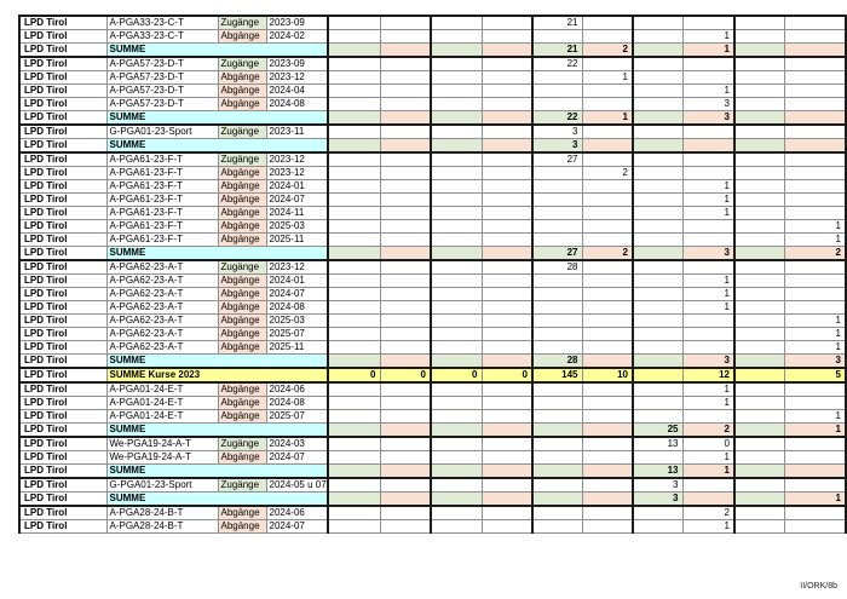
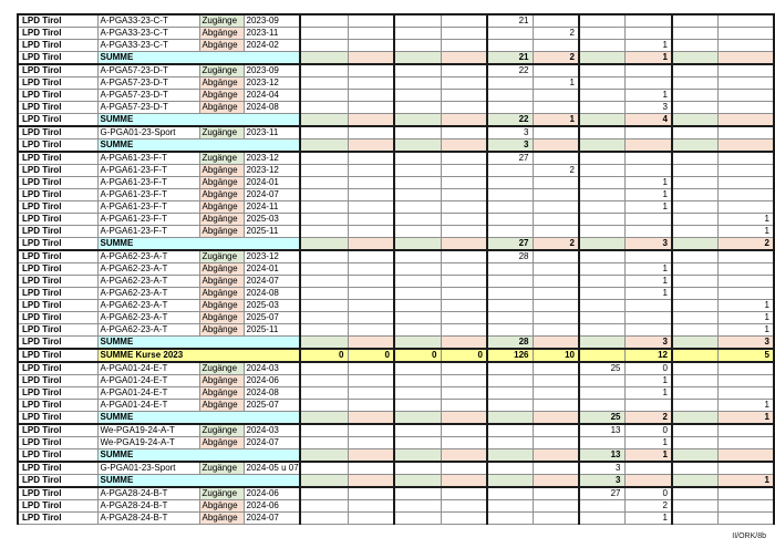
  LPD Tirol	A-PGA33-23-C-T	Zugänge	2023-09					21
+ LPD Tirol	A-PGA33-23-C-T	Abgänge	2023-11						2
  LPD Tirol	A-PGA33-23-C-T	Abgänge	2024-02								1
  LPD Tirol	SUMME					21	2		1
  LPD Tirol	A-PGA57-23-D-T	Zugänge	2023-09					22
  LPD Tirol	A-PGA57-23-D-T	Abgänge	2023-12						1
  LPD Tirol	A-PGA57-23-D-T	Abgänge	2024-04								1
  LPD Tirol	A-PGA57-23-D-T	Abgänge	2024-08								3
- LPD Tirol	SUMME					22	1		3
+ LPD Tirol	SUMME					22	1		4
  LPD Tirol	G-PGA01-23-Sport	Zugänge	2023-11					3
  LPD Tirol	SUMME					3
  LPD Tirol	A-PGA61-23-F-T	Zugänge	2023-12					27
  LPD Tirol	A-PGA61-23-F-T	Abgänge	2023-12						2
  LPD Tirol	A-PGA61-23-F-T	Abgänge	2024-01								1
  LPD Tirol	A-PGA61-23-F-T	Abgänge	2024-07								1
  LPD Tirol	A-PGA61-23-F-T	Abgänge	2024-11								1
  LPD Tirol	A-PGA61-23-F-T	Abgänge	2025-03										1
  LPD Tirol	A-PGA61-23-F-T	Abgänge	2025-11										1
  LPD Tirol	SUMME					27	2		3		2
  LPD Tirol	A-PGA62-23-A-T	Zugänge	2023-12					28
  LPD Tirol	A-PGA62-23-A-T	Abgänge	2024-01								1
  LPD Tirol	A-PGA62-23-A-T	Abgänge	2024-07								1
  LPD Tirol	A-PGA62-23-A-T	Abgänge	2024-08								1
  LPD Tirol	A-PGA62-23-A-T	Abgänge	2025-03										1
  LPD Tirol	A-PGA62-23-A-T	Abgänge	2025-07										1
  LPD Tirol	A-PGA62-23-A-T	Abgänge	2025-11										1
  LPD Tirol	SUMME					28			3		3
- LPD Tirol	SUMME Kurse 2023	0	0	0	0	145	10		12		5
+ LPD Tirol	SUMME Kurse 2023	0	0	0	0	126	10		12		5
+ LPD Tirol	A-PGA01-24-E-T	Zugänge	2024-03							25	0
  LPD Tirol	A-PGA01-24-E-T	Abgänge	2024-06								1
  LPD Tirol	A-PGA01-24-E-T	Abgänge	2024-08								1
  LPD Tirol	A-PGA01-24-E-T	Abgänge	2025-07										1
  LPD Tirol	SUMME							25	2		1
  LPD Tirol	We-PGA19-24-A-T	Zugänge	2024-03							13	0
  LPD Tirol	We-PGA19-24-A-T	Abgänge	2024-07								1
  LPD Tirol	SUMME							13	1
  LPD Tirol	G-PGA01-23-Sport	Zugänge	2024-05 u 07							3
  LPD Tirol	SUMME							3			1
+ LPD Tirol	A-PGA28-24-B-T	Zugänge	2024-06							27	0
  LPD Tirol	A-PGA28-24-B-T	Abgänge	2024-06								2
  LPD Tirol	A-PGA28-24-B-T	Abgänge	2024-07								1
